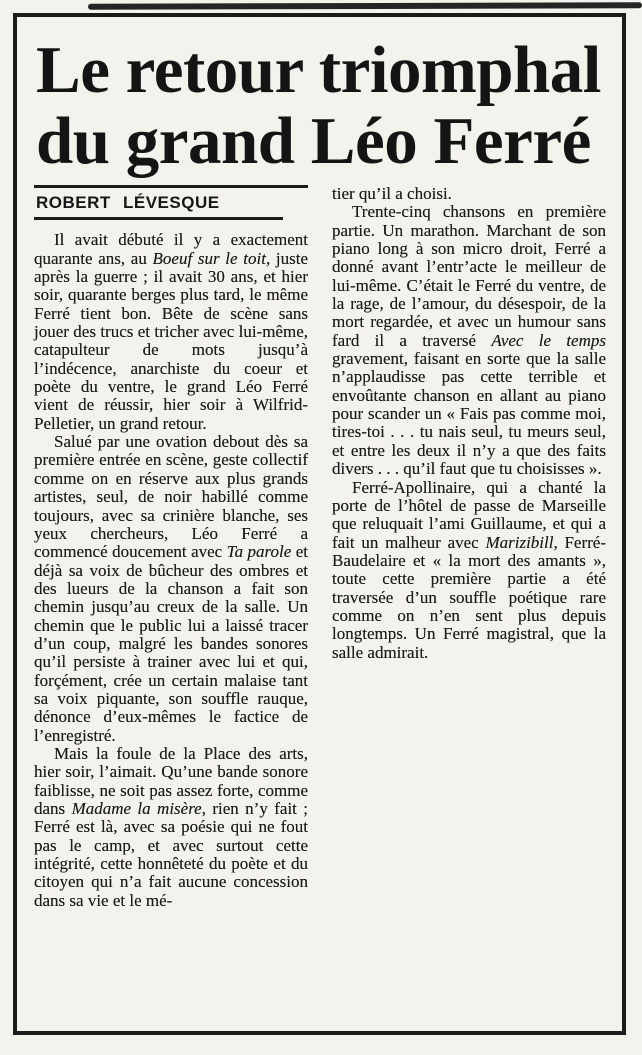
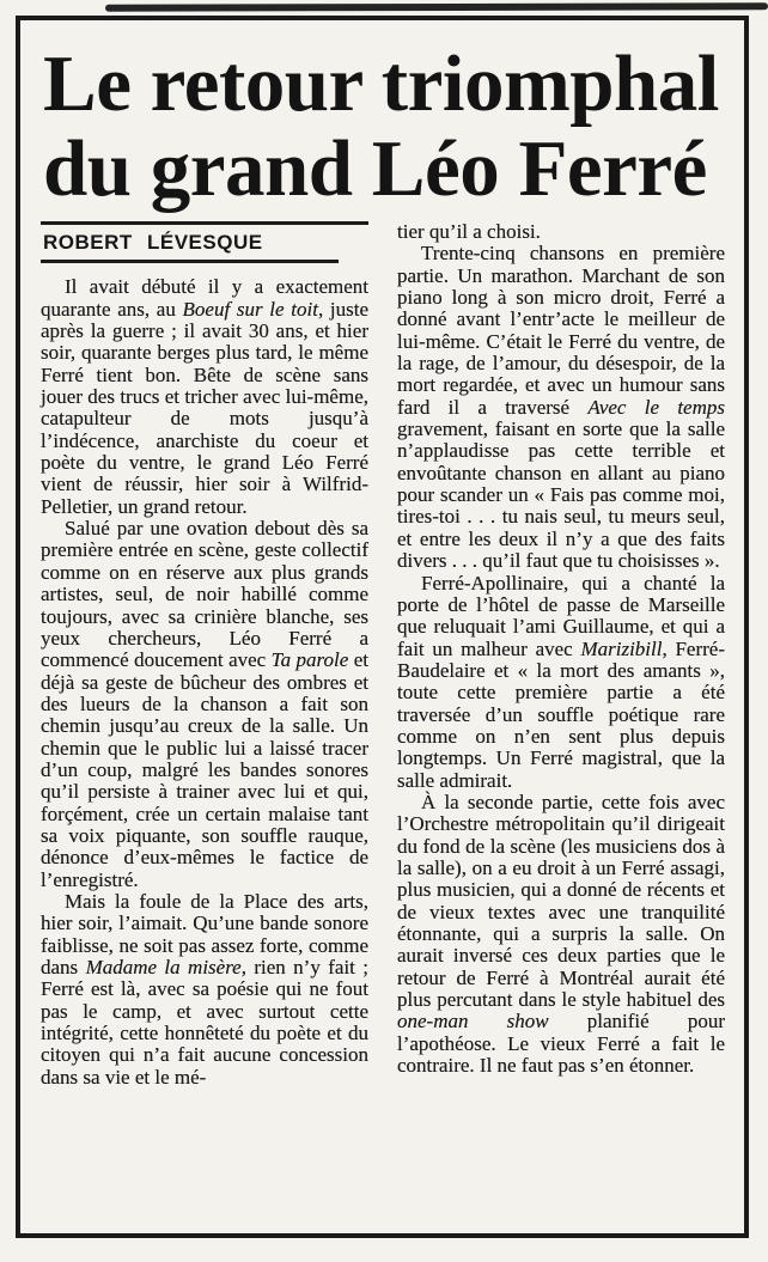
  Le retour triomphal
  du grand Léo Ferré
  ROBERT LÉVESQUE
  Il avait débuté il y a exactement quarante ans, au Boeuf sur le toit, juste après la guerre ; il avait 30 ans, et hier soir, quarante berges plus tard, le même Ferré tient bon. Bête de scène sans jouer des trucs et tricher avec lui-même, catapulteur de mots jusqu’à l’indécence, anarchiste du coeur et poète du ventre, le grand Léo Ferré vient de réussir, hier soir à Wilfrid-Pelletier, un grand retour.
- Salué par une ovation debout dès sa première entrée en scène, geste collectif comme on en réserve aux plus grands artistes, seul, de noir habillé comme toujours, avec sa crinière blanche, ses yeux chercheurs, Léo Ferré a commencé doucement avec Ta parole et déjà sa voix de bûcheur des ombres et des lueurs de la chanson a fait son chemin jusqu’au creux de la salle. Un chemin que le public lui a laissé tracer d’un coup, malgré les bandes sonores qu’il persiste à trainer avec lui et qui, forçément, crée un certain malaise tant sa voix piquante, son souffle rauque, dénonce d’eux-mêmes le factice de l’enregistré.
+ Salué par une ovation debout dès sa première entrée en scène, geste collectif comme on en réserve aux plus grands artistes, seul, de noir habillé comme toujours, avec sa crinière blanche, ses yeux chercheurs, Léo Ferré a commencé doucement avec Ta parole et déjà sa geste de bûcheur des ombres et des lueurs de la chanson a fait son chemin jusqu’au creux de la salle. Un chemin que le public lui a laissé tracer d’un coup, malgré les bandes sonores qu’il persiste à trainer avec lui et qui, forçément, crée un certain malaise tant sa voix piquante, son souffle rauque, dénonce d’eux-mêmes le factice de l’enregistré.
  Mais la foule de la Place des arts, hier soir, l’aimait. Qu’une bande sonore faiblisse, ne soit pas assez forte, comme dans Madame la misère, rien n’y fait ; Ferré est là, avec sa poésie qui ne fout pas le camp, et avec surtout cette intégrité, cette honnêteté du poète et du citoyen qui n’a fait aucune concession dans sa vie et le mé-
  tier qu’il a choisi.
  Trente-cinq chansons en première partie. Un marathon. Marchant de son piano long à son micro droit, Ferré a donné avant l’entr’acte le meilleur de lui-même. C’était le Ferré du ventre, de la rage, de l’amour, du désespoir, de la mort regardée, et avec un humour sans fard il a traversé Avec le temps gravement, faisant en sorte que la salle n’applaudisse pas cette terrible et envoûtante chanson en allant au piano pour scander un « Fais pas comme moi, tires-toi . . . tu nais seul, tu meurs seul, et entre les deux il n’y a que des faits divers . . . qu’il faut que tu choisisses ».
  Ferré-Apollinaire, qui a chanté la porte de l’hôtel de passe de Marseille que reluquait l’ami Guillaume, et qui a fait un malheur avec Marizibill, Ferré-Baudelaire et « la mort des amants », toute cette première partie a été traversée d’un souffle poétique rare comme on n’en sent plus depuis longtemps. Un Ferré magistral, que la salle admirait.
+ À la seconde partie, cette fois avec l’Orchestre métropolitain qu’il dirigeait du fond de la scène (les musiciens dos à la salle), on a eu droit à un Ferré assagi, plus musicien, qui a donné de récents et de vieux textes avec une tranquilité étonnante, qui a surpris la salle. On aurait inversé ces deux parties que le retour de Ferré à Montréal aurait été plus percutant dans le style habituel des one-man show planifié pour l’apothéose. Le vieux Ferré a fait le contraire. Il ne faut pas s’en étonner.
